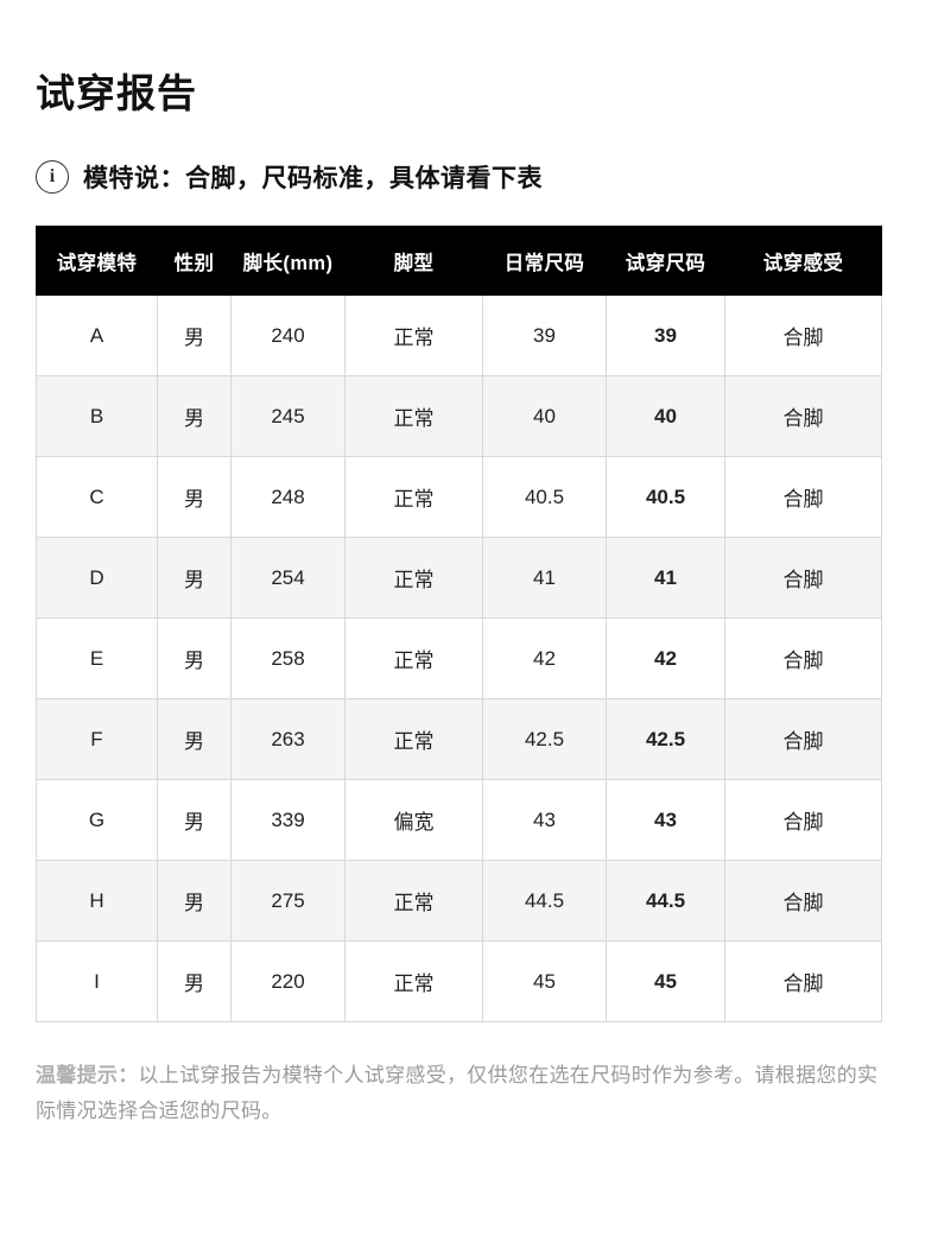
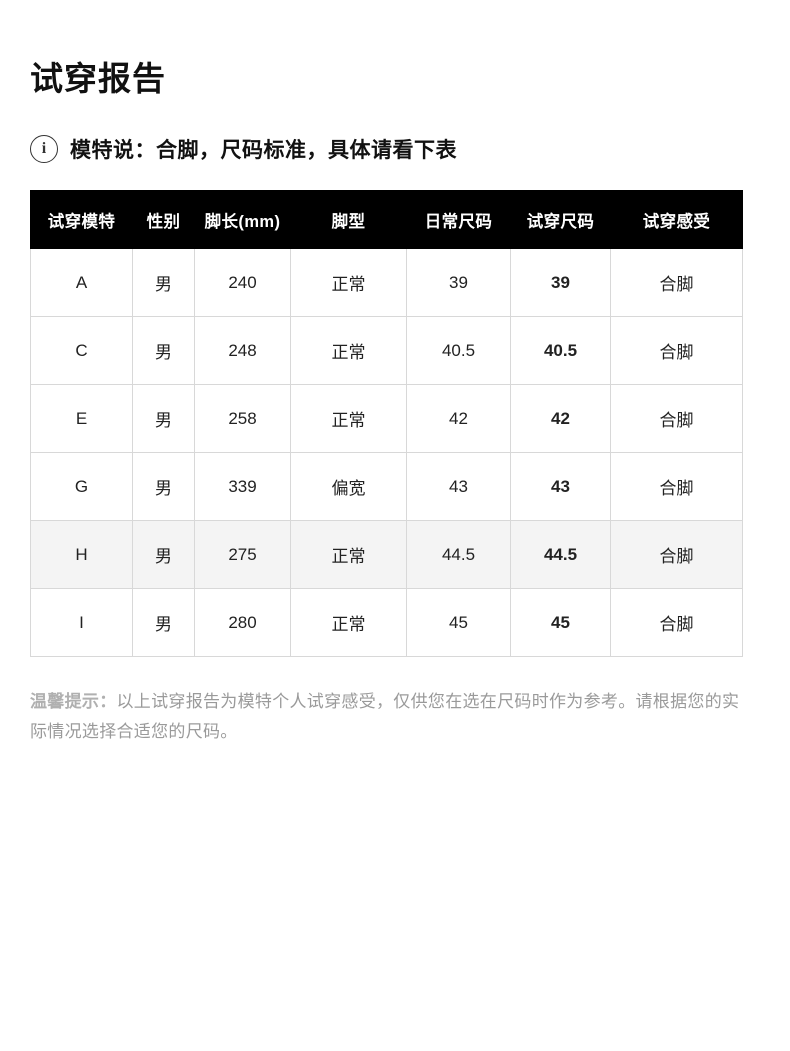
  试穿报告
  i
  模特说：合脚，尺码标准，具体请看下表
  试穿模特	性别	脚长(mm)	脚型	日常尺码	试穿尺码	试穿感受
  A	男	240	正常	39	39	合脚
- B	男	245	正常	40	40	合脚
  C	男	248	正常	40.5	40.5	合脚
- D	男	254	正常	41	41	合脚
  E	男	258	正常	42	42	合脚
- F	男	263	正常	42.5	42.5	合脚
  G	男	339	偏宽	43	43	合脚
  H	男	275	正常	44.5	44.5	合脚
- I	男	220	正常	45	45	合脚
+ I	男	280	正常	45	45	合脚
  温馨提示：以上试穿报告为模特个人试穿感受，仅供您在选在尺码时作为参考。请根据您的实际情况选择合适您的尺码。
